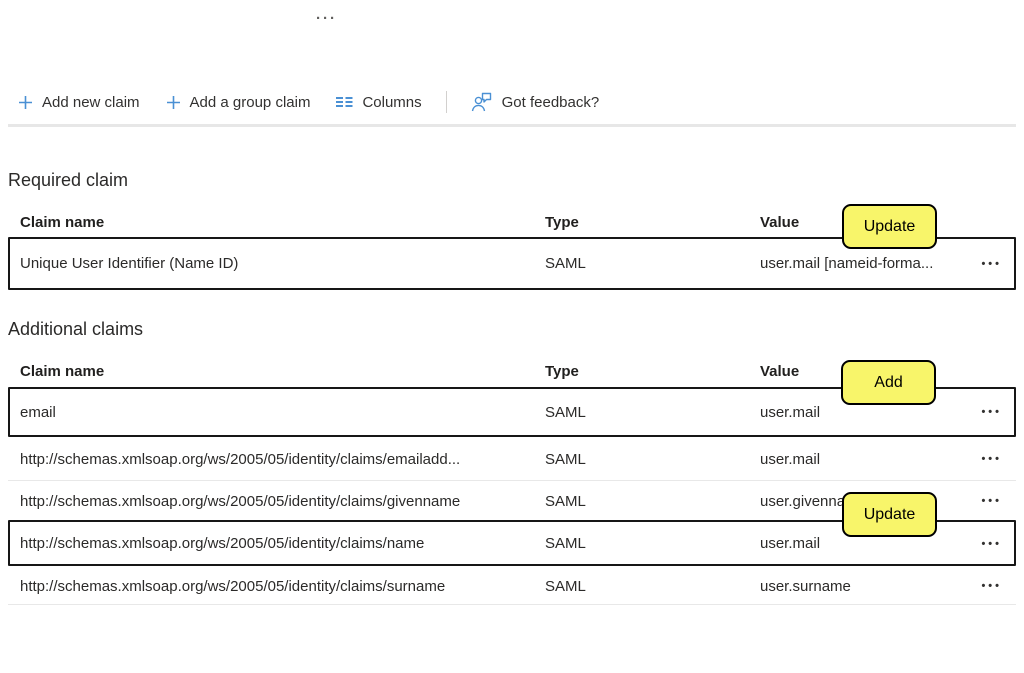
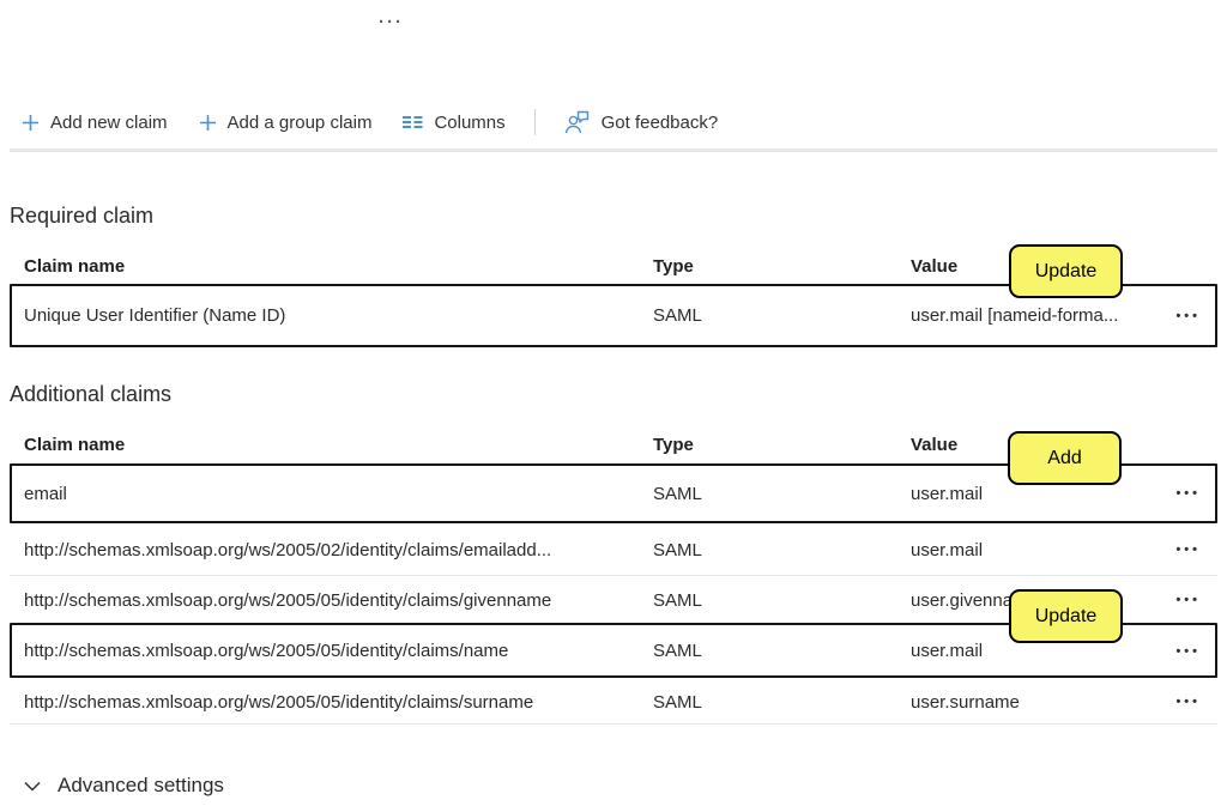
  ···
  Add new claim
  Add a group claim
  Columns
  Got feedback?
  Required claim
  Claim name
  Type
  Value
  Unique User Identifier (Name ID)
  SAML
  user.mail [nameid-forma...
  •••
  Additional claims
  Claim name
  Type
  Value
  email
  SAML
  user.mail
  •••
- http://schemas.xmlsoap.org/ws/2005/05/identity/claims/emailadd...
+ http://schemas.xmlsoap.org/ws/2005/02/identity/claims/emailadd...
  SAML
  user.mail
  •••
  http://schemas.xmlsoap.org/ws/2005/05/identity/claims/givenname
  SAML
  user.givenna
  •••
  http://schemas.xmlsoap.org/ws/2005/05/identity/claims/name
  SAML
  user.mail
  •••
  http://schemas.xmlsoap.org/ws/2005/05/identity/claims/surname
  SAML
  user.surname
  •••
  Update
  Add
  Update
+ Advanced settings
